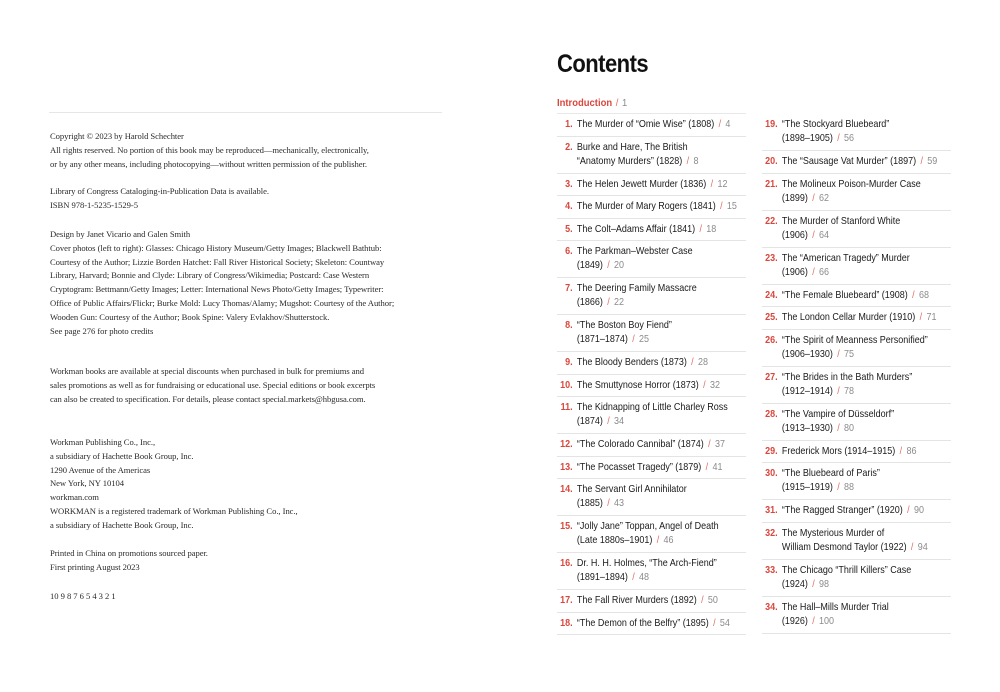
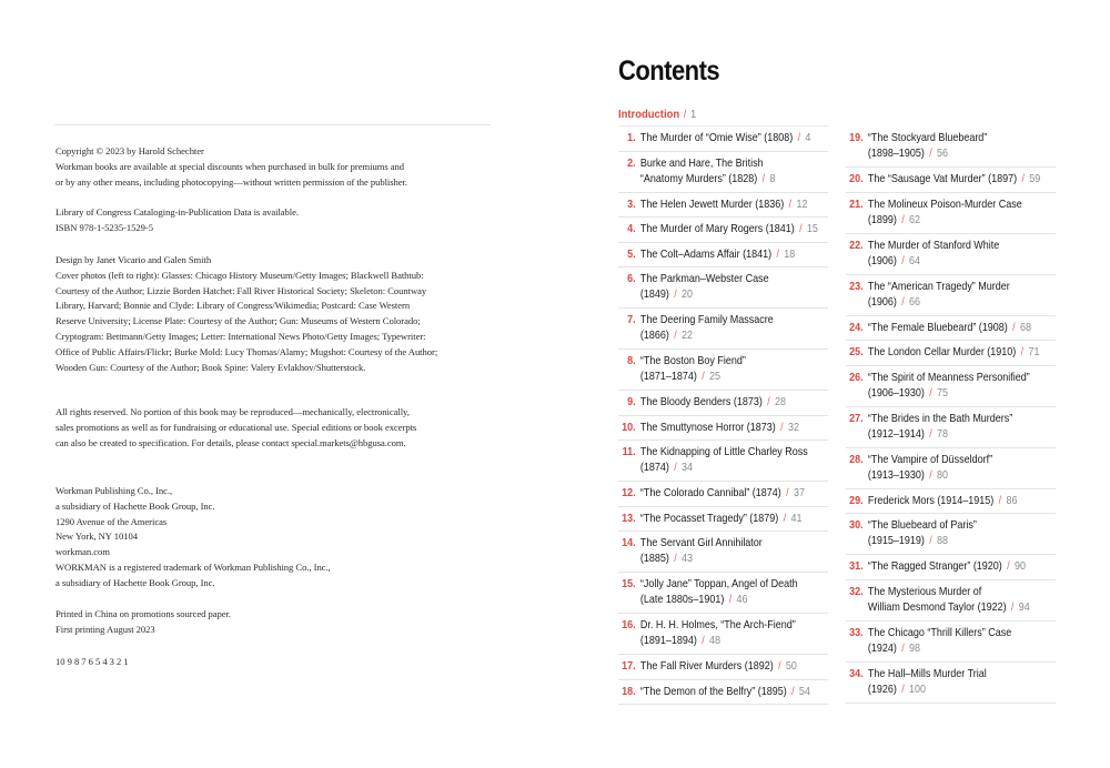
  Copyright © 2023 by Harold Schechter
- All rights reserved. No portion of this book may be reproduced—mechanically, electronically,
+ Workman books are available at special discounts when purchased in bulk for premiums and
  or by any other means, including photocopying—without written permission of the publisher.
  Library of Congress Cataloging-in-Publication Data is available.
  ISBN 978-1-5235-1529-5
  Design by Janet Vicario and Galen Smith
  Cover photos (left to right): Glasses: Chicago History Museum/Getty Images; Blackwell Bathtub:
  Courtesy of the Author; Lizzie Borden Hatchet: Fall River Historical Society; Skeleton: Countway
  Library, Harvard; Bonnie and Clyde: Library of Congress/Wikimedia; Postcard: Case Western
+ Reserve University; License Plate: Courtesy of the Author; Gun: Museums of Western Colorado;
  Cryptogram: Bettmann/Getty Images; Letter: International News Photo/Getty Images; Typewriter:
  Office of Public Affairs/Flickr; Burke Mold: Lucy Thomas/Alamy; Mugshot: Courtesy of the Author;
  Wooden Gun: Courtesy of the Author; Book Spine: Valery Evlakhov/Shutterstock.
- See page 276 for photo credits
- Workman books are available at special discounts when purchased in bulk for premiums and
+ All rights reserved. No portion of this book may be reproduced—mechanically, electronically,
  sales promotions as well as for fundraising or educational use. Special editions or book excerpts
  can also be created to specification. For details, please contact special.markets@hbgusa.com.
  Workman Publishing Co., Inc.,
  a subsidiary of Hachette Book Group, Inc.
  1290 Avenue of the Americas
  New York, NY 10104
  workman.com
  WORKMAN is a registered trademark of Workman Publishing Co., Inc.,
  a subsidiary of Hachette Book Group, Inc.
  Printed in China on promotions sourced paper.
  First printing August 2023
  10 9 8 7 6 5 4 3 2 1
  Contents
  Introduction / 1
  1.
  The Murder of “Omie Wise” (1808) / 4
  2.
  Burke and Hare, The British
  “Anatomy Murders” (1828) / 8
  3.
  The Helen Jewett Murder (1836) / 12
  4.
  The Murder of Mary Rogers (1841) / 15
  5.
  The Colt–Adams Affair (1841) / 18
  6.
  The Parkman–Webster Case
  (1849) / 20
  7.
  The Deering Family Massacre
  (1866) / 22
  8.
  “The Boston Boy Fiend”
  (1871–1874) / 25
  9.
  The Bloody Benders (1873) / 28
  10.
  The Smuttynose Horror (1873) / 32
  11.
  The Kidnapping of Little Charley Ross
  (1874) / 34
  12.
  “The Colorado Cannibal” (1874) / 37
  13.
  “The Pocasset Tragedy” (1879) / 41
  14.
  The Servant Girl Annihilator
  (1885) / 43
  15.
  “Jolly Jane” Toppan, Angel of Death
  (Late 1880s–1901) / 46
  16.
  Dr. H. H. Holmes, “The Arch-Fiend”
  (1891–1894) / 48
  17.
  The Fall River Murders (1892) / 50
  18.
  “The Demon of the Belfry” (1895) / 54
  19.
  “The Stockyard Bluebeard”
  (1898–1905) / 56
  20.
  The “Sausage Vat Murder” (1897) / 59
  21.
  The Molineux Poison-Murder Case
  (1899) / 62
  22.
  The Murder of Stanford White
  (1906) / 64
  23.
  The “American Tragedy” Murder
  (1906) / 66
  24.
  “The Female Bluebeard” (1908) / 68
  25.
  The London Cellar Murder (1910) / 71
  26.
  “The Spirit of Meanness Personified”
  (1906–1930) / 75
  27.
  “The Brides in the Bath Murders”
  (1912–1914) / 78
  28.
  “The Vampire of Düsseldorf”
  (1913–1930) / 80
  29.
  Frederick Mors (1914–1915) / 86
  30.
  “The Bluebeard of Paris”
  (1915–1919) / 88
  31.
  “The Ragged Stranger” (1920) / 90
  32.
  The Mysterious Murder of
  William Desmond Taylor (1922) / 94
  33.
  The Chicago “Thrill Killers” Case
  (1924) / 98
  34.
  The Hall–Mills Murder Trial
  (1926) / 100
